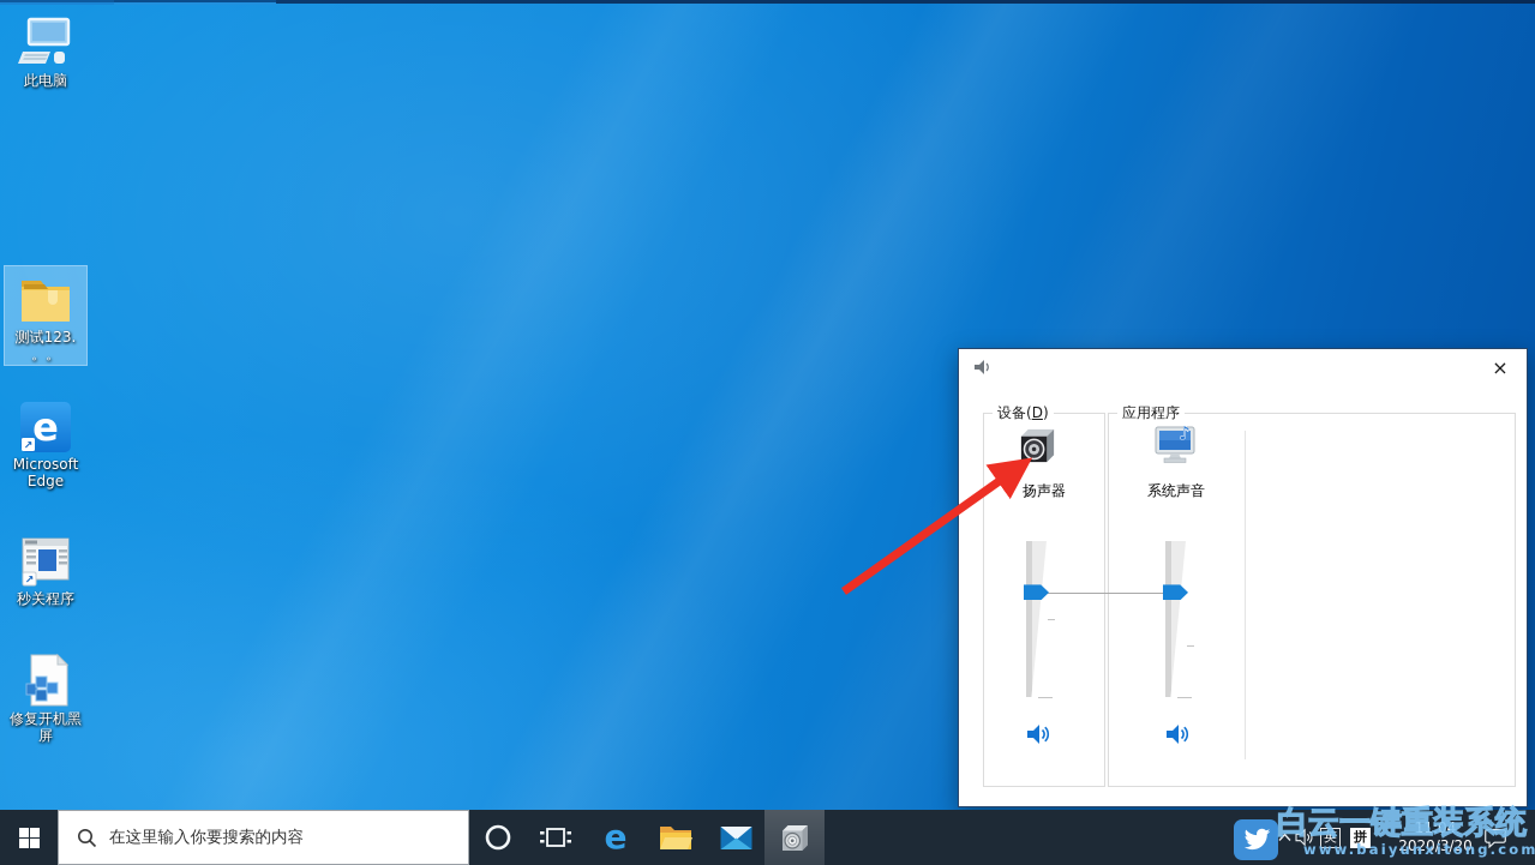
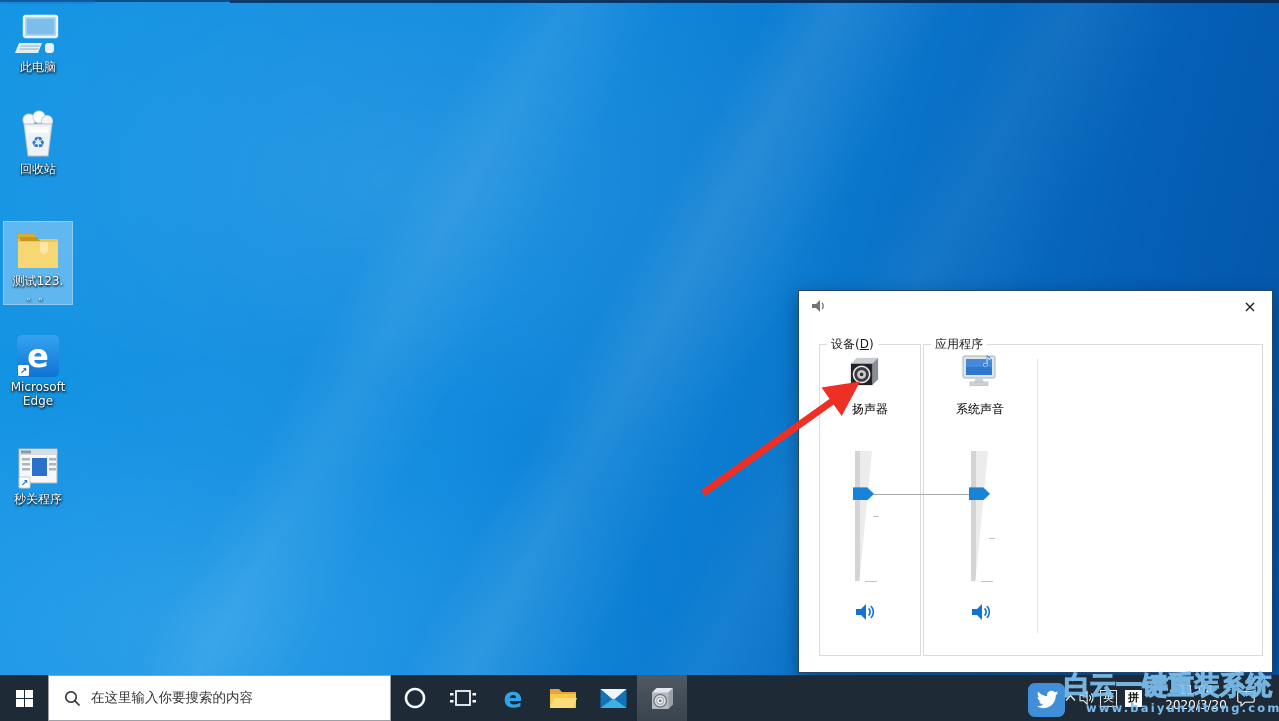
  此电脑
+ ♻
+ 回收站
  测试123.
  。。
  e
  ↗
  Microsoft
  Edge
  ↗
  秒关程序
- 修复开机黑屏
  ×
  设备(D)
  应用程序
  扬声器
  ♪
  系统声音
  在这里输入你要搜索的内容
  e
  英
  拼
  11:04
  2020/3/20
  白云一键重装系统
  www.baiyunxitong.com
